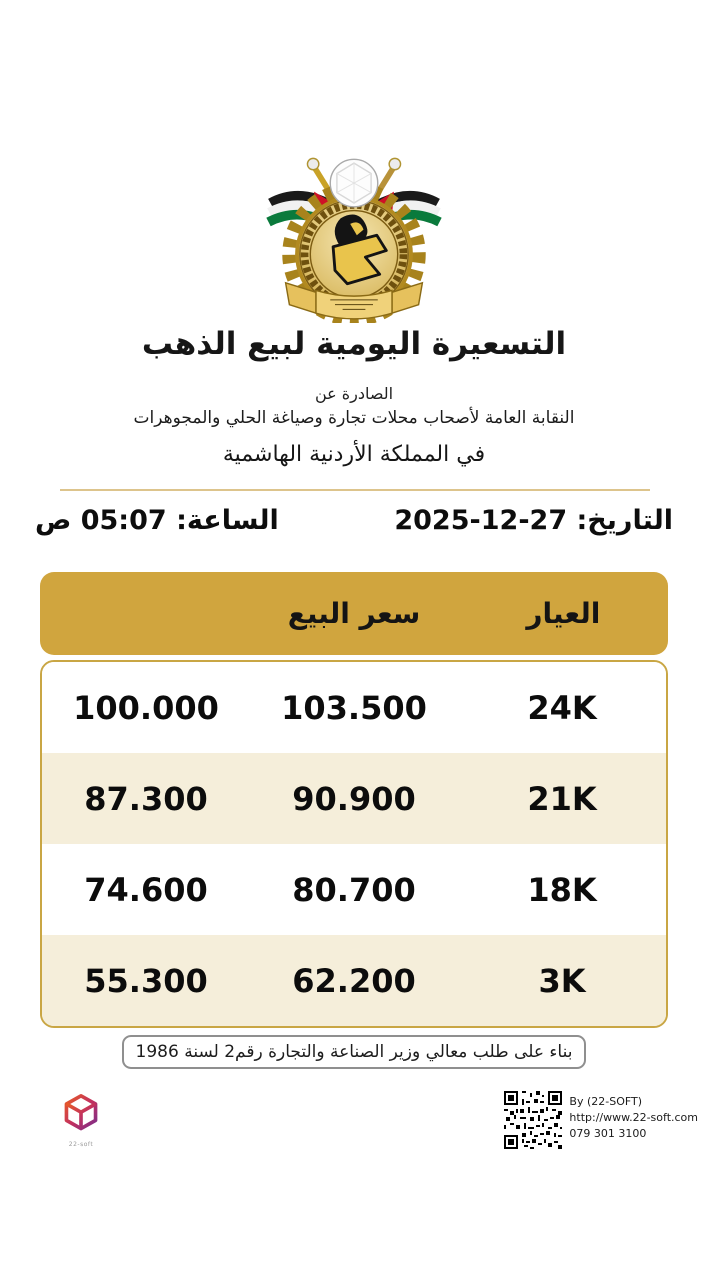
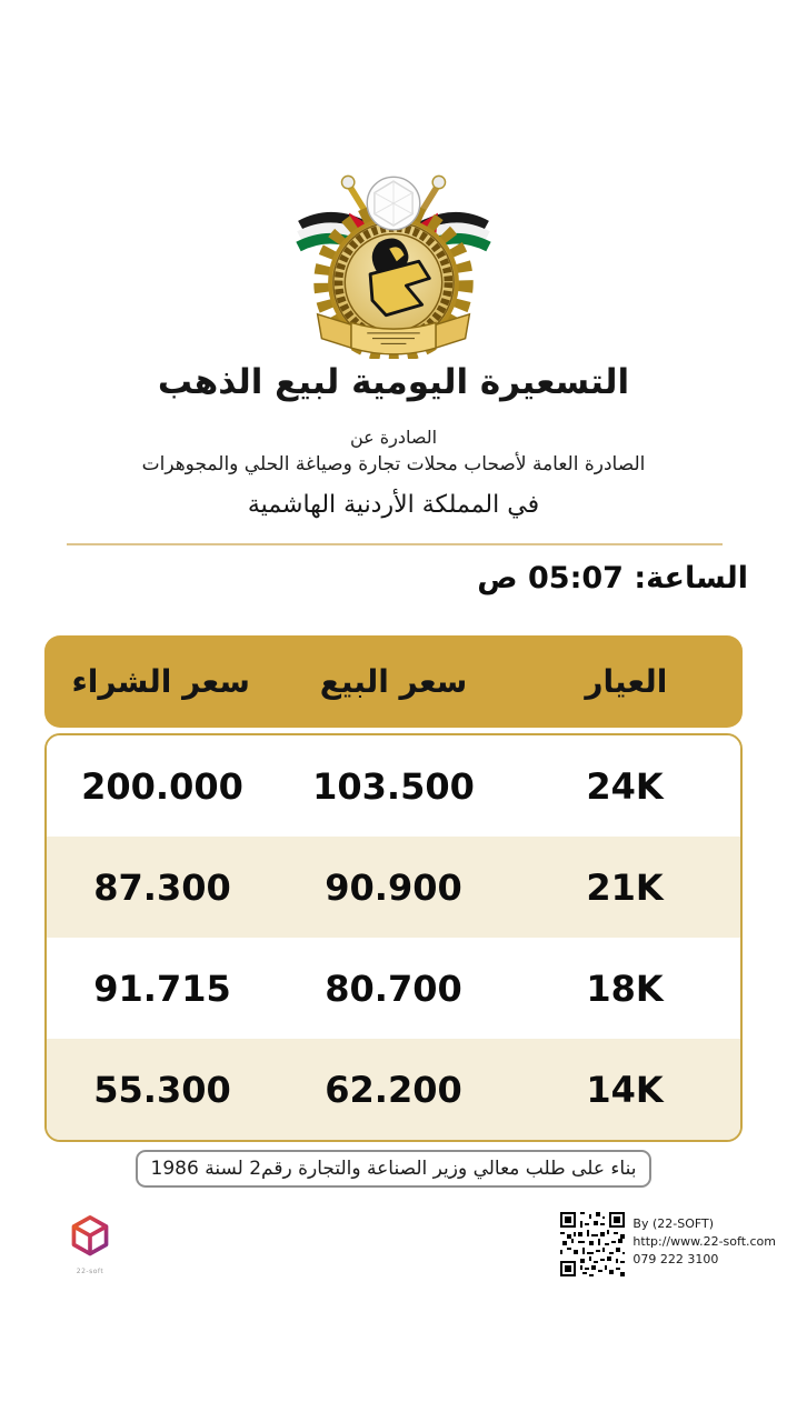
  التسعيرة اليومية لبيع الذهب
  الصادرة عن
- النقابة العامة لأصحاب محلات تجارة وصياغة الحلي والمجوهرات
+ الصادرة العامة لأصحاب محلات تجارة وصياغة الحلي والمجوهرات
  في المملكة الأردنية الهاشمية
- التاريخ: 27-12-2025
  الساعة: 05:07 ص
  العيار
  سعر البيع
+ سعر الشراء
  24K
  103.500
- 100.000
+ 200.000
  21K
  90.900
  87.300
  18K
  80.700
- 74.600
+ 91.715
- 3K
+ 14K
  62.200
  55.300
  بناء على طلب معالي وزير الصناعة والتجارة رقم2 لسنة 1986
  By (22-SOFT)
  http://www.22-soft.com
- 079 301 3100
+ 079 222 3100
